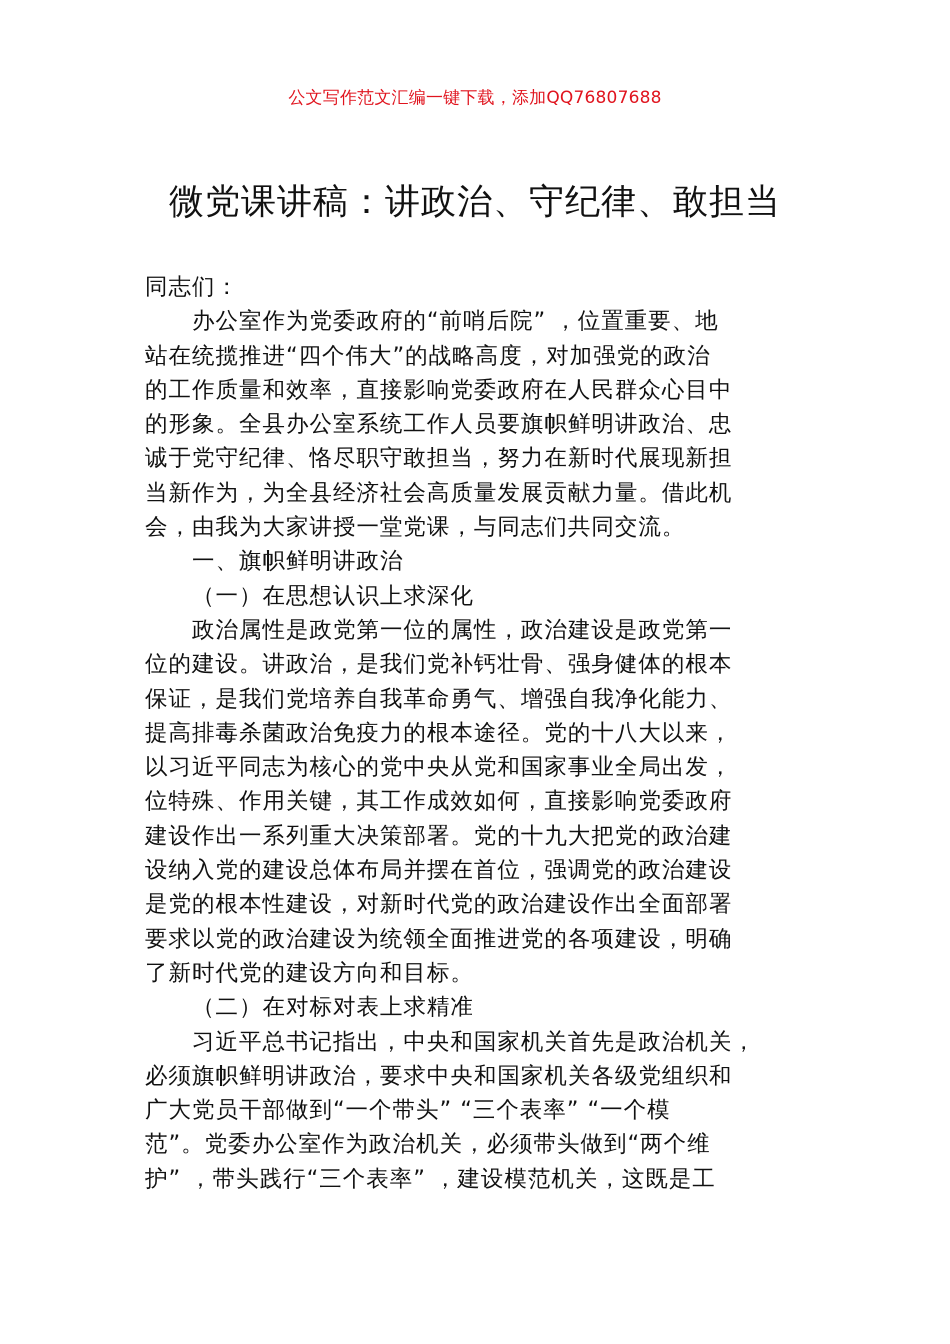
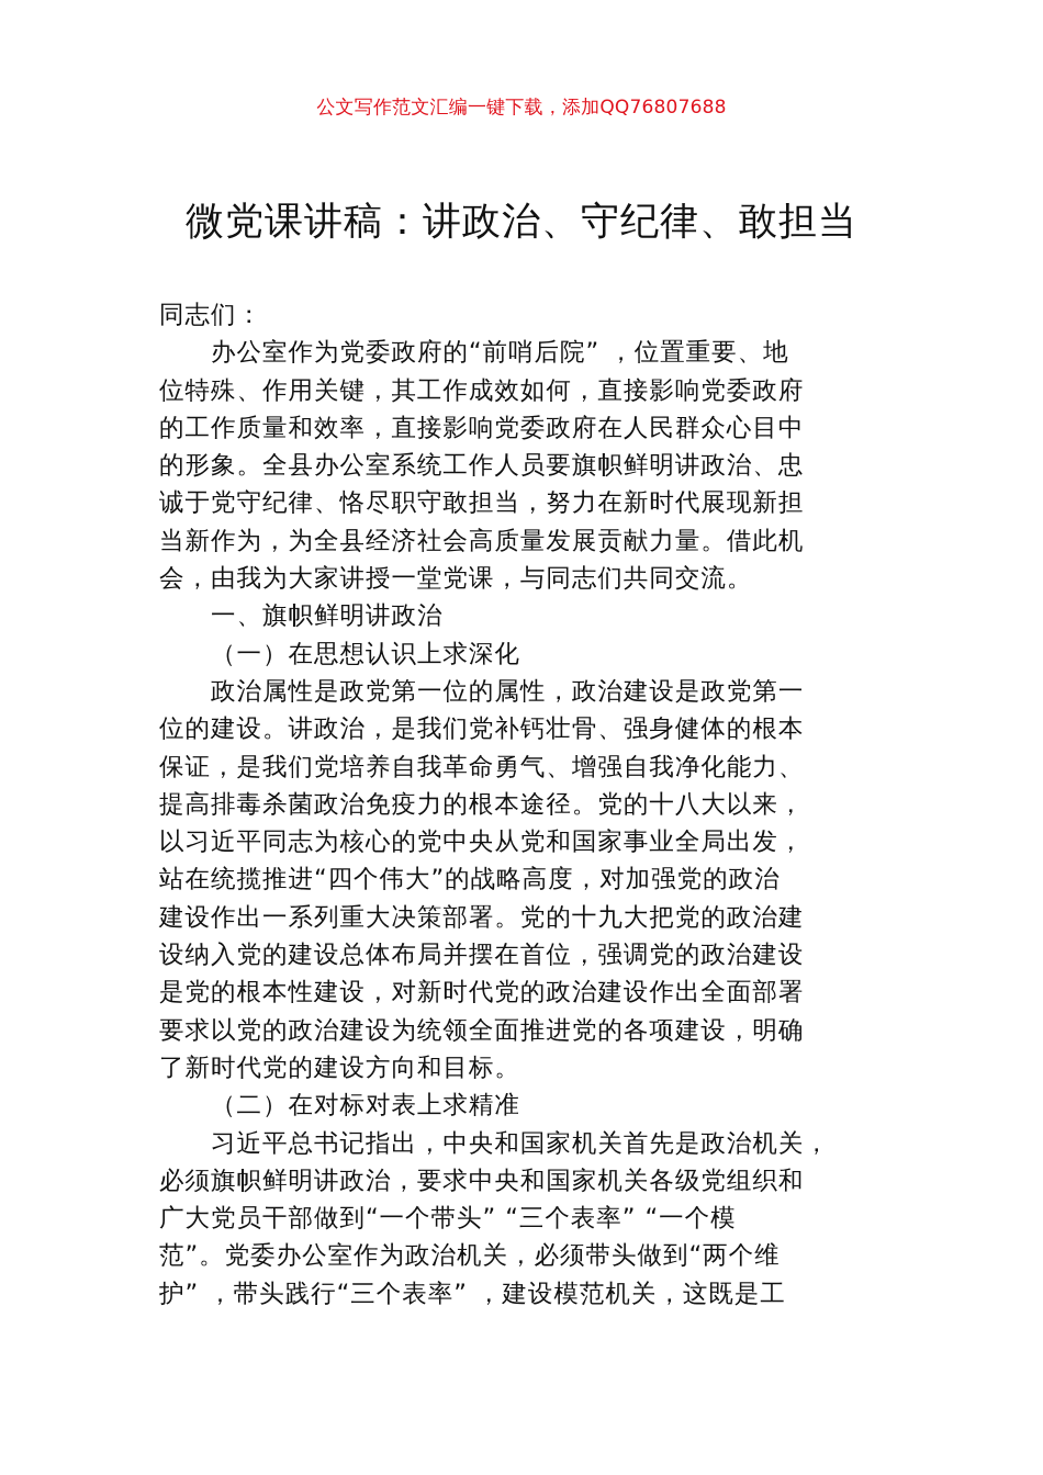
  公文写作范文汇编一键下载，添加QQ76807688
  微党课讲稿：讲政治、守纪律、敢担当
  同志们：
  办公室作为党委政府的“前哨后院” ，位置重要、地
- 站在统揽推进“四个伟大”的战略高度，对加强党的政治
+ 位特殊、作用关键，其工作成效如何，直接影响党委政府
  的工作质量和效率，直接影响党委政府在人民群众心目中
  的形象。全县办公室系统工作人员要旗帜鲜明讲政治、忠
  诚于党守纪律、恪尽职守敢担当，努力在新时代展现新担
  当新作为，为全县经济社会高质量发展贡献力量。借此机
  会，由我为大家讲授一堂党课，与同志们共同交流。
  一、旗帜鲜明讲政治
  （一）在思想认识上求深化
  政治属性是政党第一位的属性，政治建设是政党第一
  位的建设。讲政治，是我们党补钙壮骨、强身健体的根本
  保证，是我们党培养自我革命勇气、增强自我净化能力、
  提高排毒杀菌政治免疫力的根本途径。党的十八大以来，
  以习近平同志为核心的党中央从党和国家事业全局出发，
- 位特殊、作用关键，其工作成效如何，直接影响党委政府
+ 站在统揽推进“四个伟大”的战略高度，对加强党的政治
  建设作出一系列重大决策部署。党的十九大把党的政治建
  设纳入党的建设总体布局并摆在首位，强调党的政治建设
  是党的根本性建设，对新时代党的政治建设作出全面部署
  要求以党的政治建设为统领全面推进党的各项建设，明确
  了新时代党的建设方向和目标。
  （二）在对标对表上求精准
  习近平总书记指出，中央和国家机关首先是政治机关，
  必须旗帜鲜明讲政治，要求中央和国家机关各级党组织和
  广大党员干部做到“一个带头” “三个表率” “一个模
  范”。党委办公室作为政治机关，必须带头做到“两个维
  护” ，带头践行“三个表率” ，建设模范机关，这既是工
